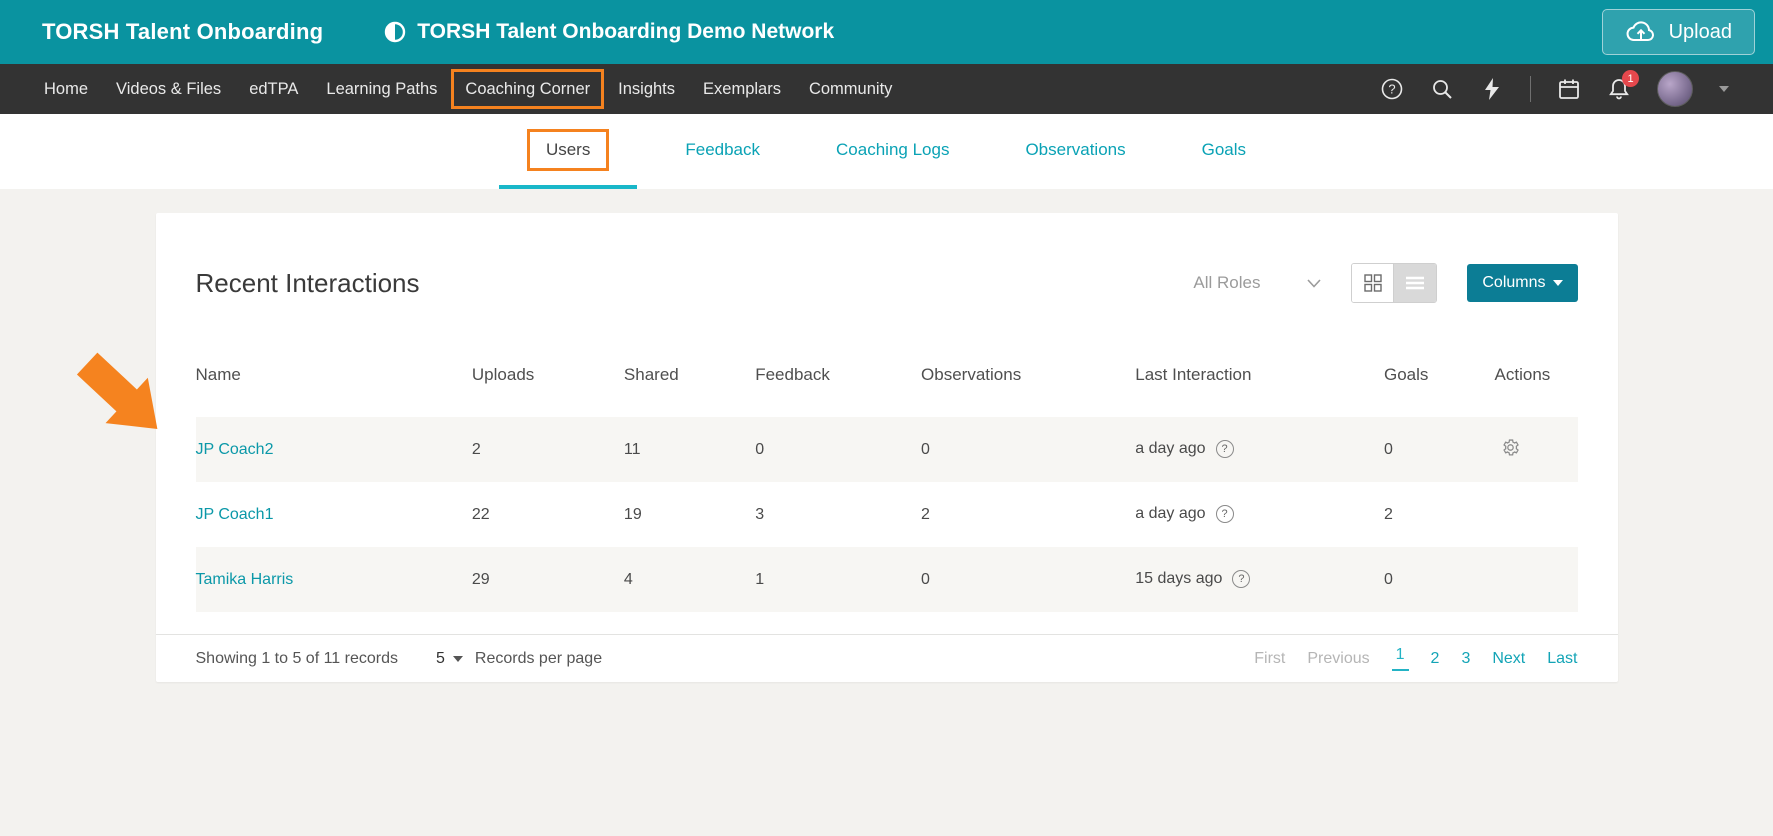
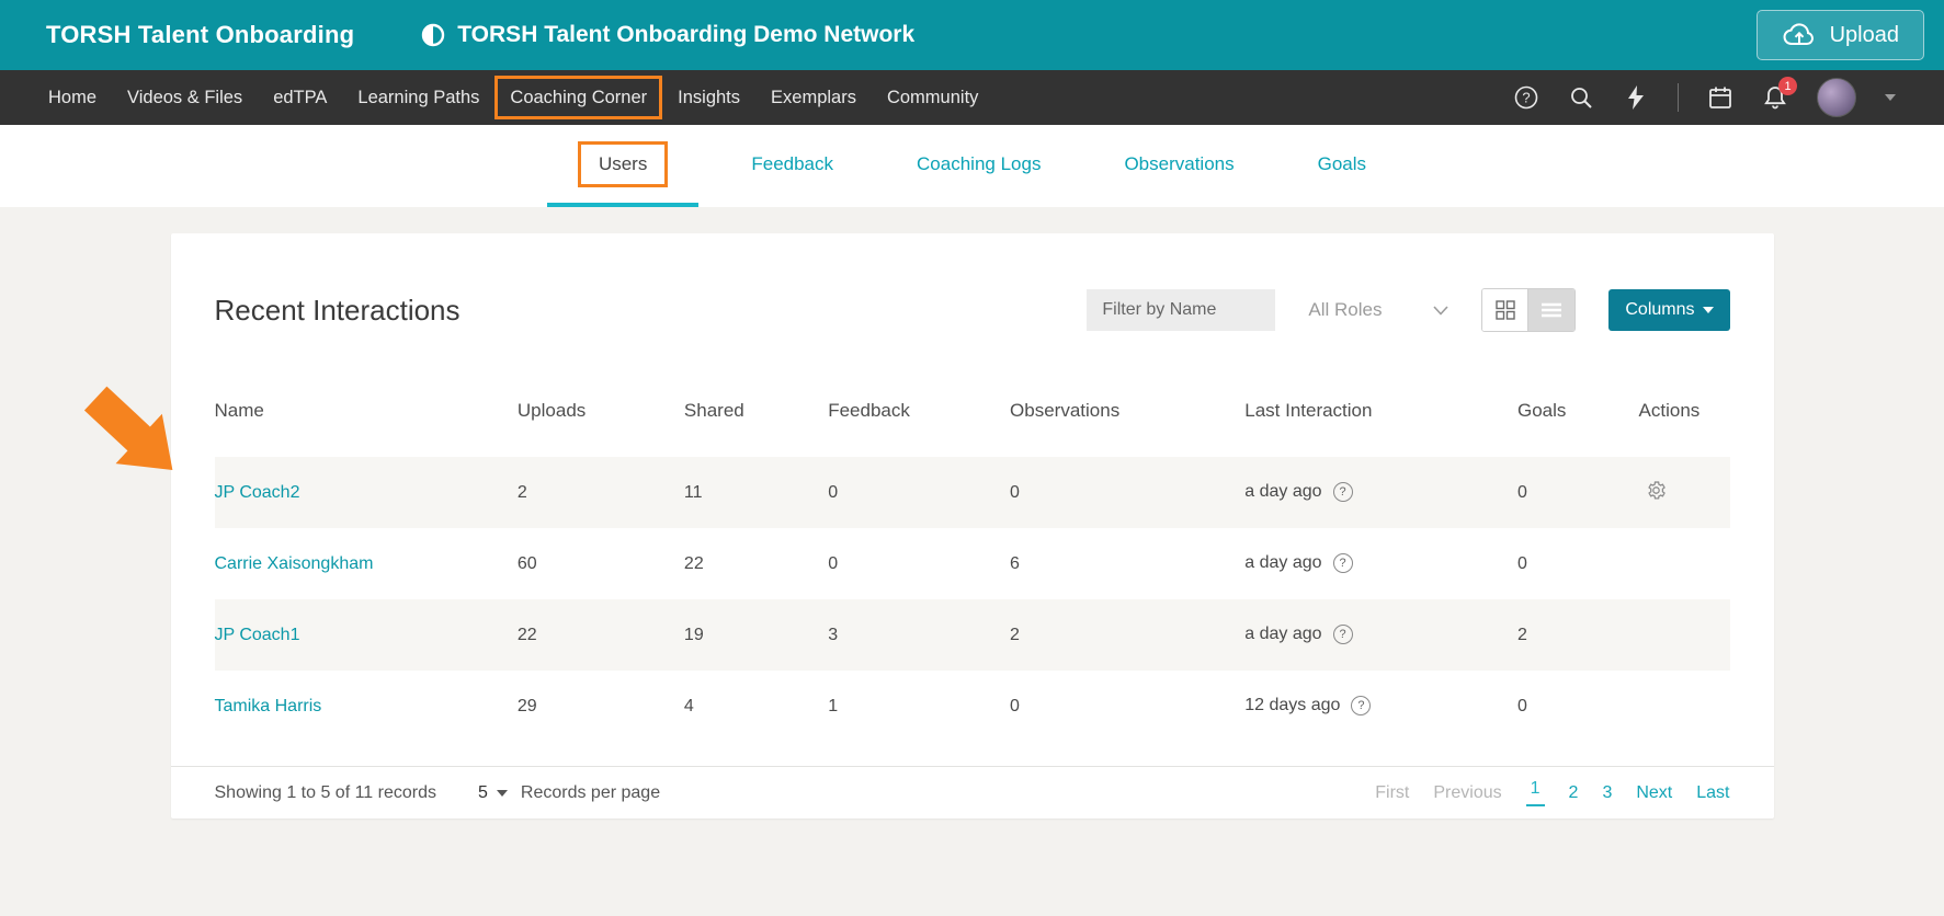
  TORSH Talent Onboarding
  TORSH Talent Onboarding Demo Network
  Upload
  Home
  Videos & Files
  edTPA
  Learning Paths
  Coaching Corner
  Insights
  Exemplars
  Community
  ?
  1
  Users
  Feedback
  Coaching Logs
  Observations
  Goals
  Recent Interactions
+ Filter by Name
  All Roles
  Columns
  Name	Uploads	Shared	Feedback	Observations	Last Interaction	Goals	Actions
  JP Coach2	2	11	0	0	a day ago ?	0
+ Carrie Xaisongkham	60	22	0	6	a day ago ?	0
  JP Coach1	22	19	3	2	a day ago ?	2
- Tamika Harris	29	4	1	0	15 days ago ?	0
+ Tamika Harris	29	4	1	0	12 days ago ?	0
  Showing 1 to 5 of 11 records
  5
  Records per page
  First
  Previous
  1
  2
  3
  Next
  Last
